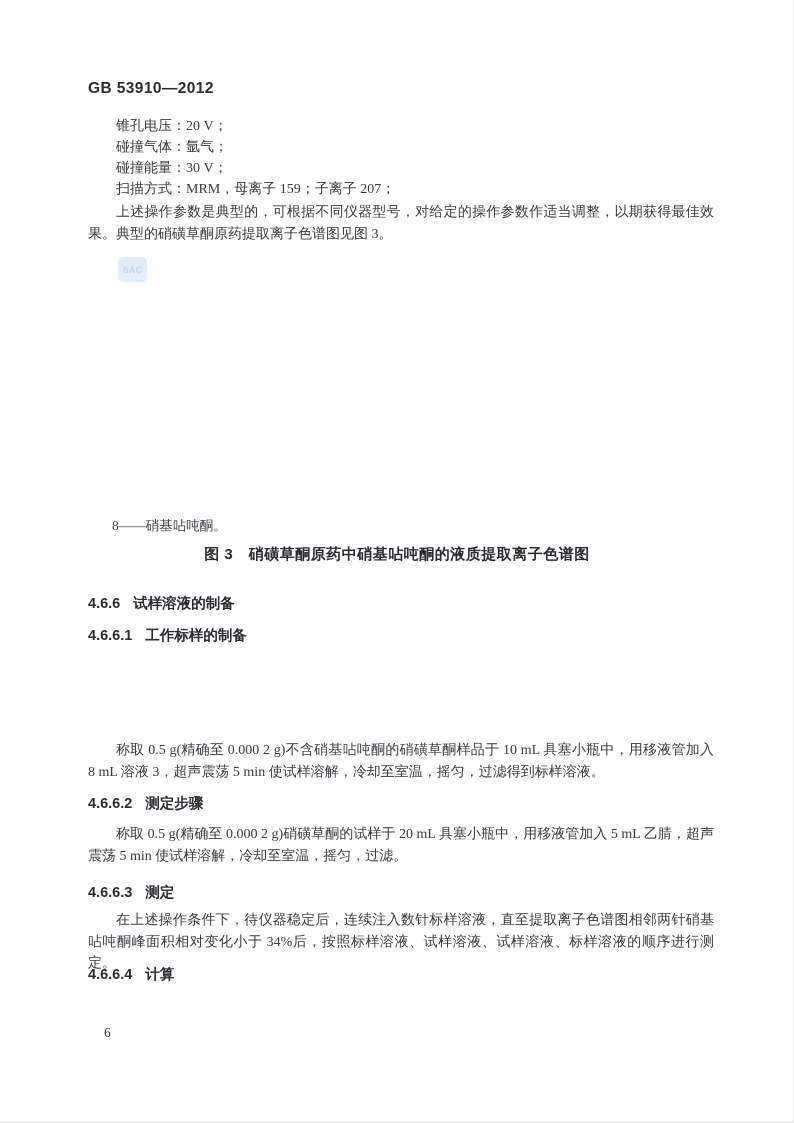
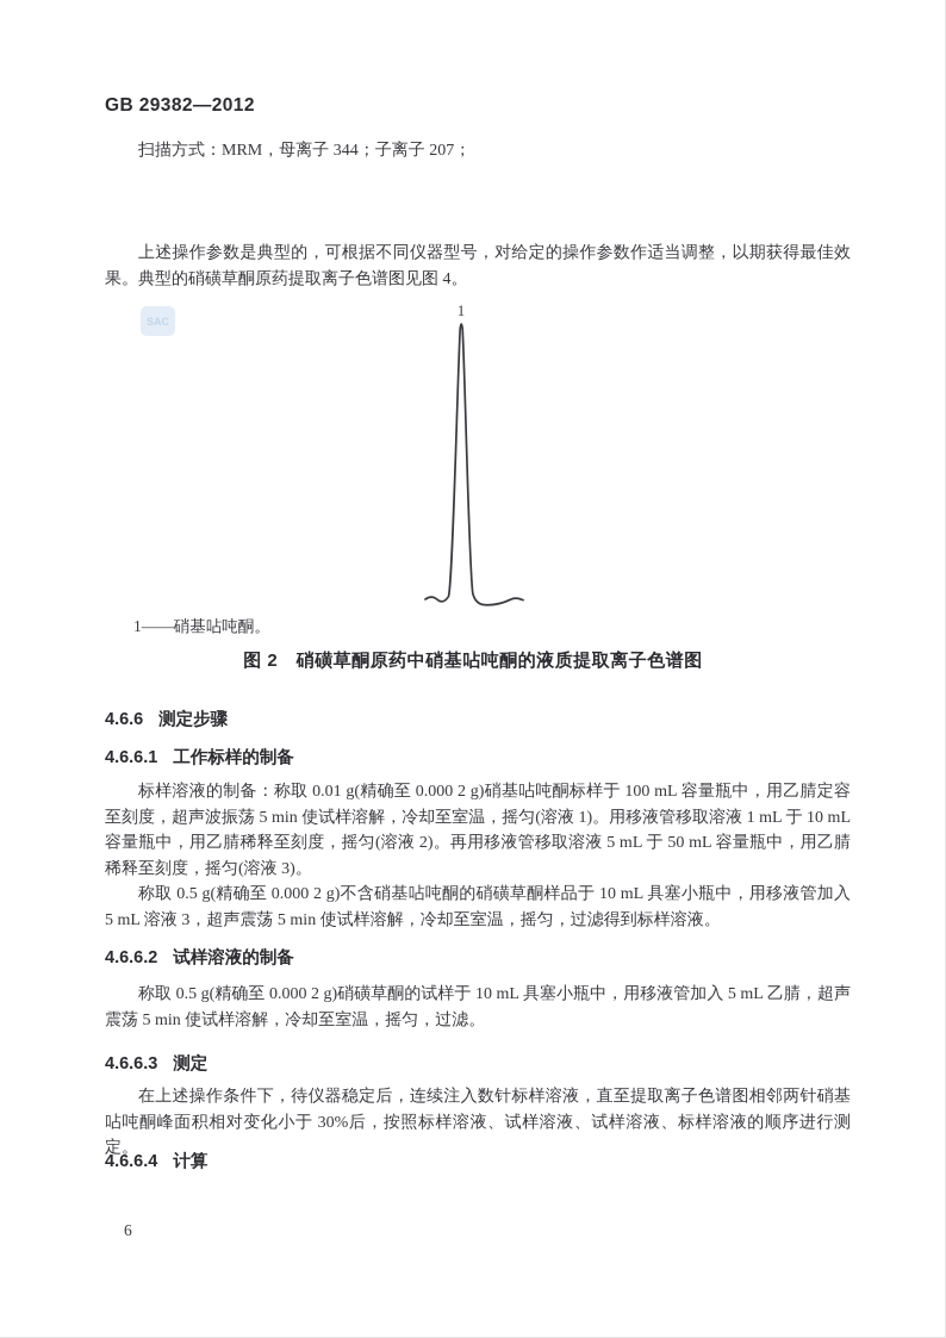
- GB 53910—2012
+ GB 29382—2012
- 锥孔电压：20 V；
- 碰撞气体：氩气；
- 碰撞能量：30 V；
- 扫描方式：MRM，母离子 159；子离子 207；
+ 扫描方式：MRM，母离子 344；子离子 207；
- 上述操作参数是典型的，可根据不同仪器型号，对给定的操作参数作适当调整，以期获得最佳效果。典型的硝磺草酮原药提取离子色谱图见图 3。
+ 上述操作参数是典型的，可根据不同仪器型号，对给定的操作参数作适当调整，以期获得最佳效果。典型的硝磺草酮原药提取离子色谱图见图 4。
  SAC
+ 1
- 8——硝基呫吨酮。
+ 1——硝基呫吨酮。
- 图 3 硝磺草酮原药中硝基呫吨酮的液质提取离子色谱图
+ 图 2 硝磺草酮原药中硝基呫吨酮的液质提取离子色谱图
- 4.6.6 试样溶液的制备
+ 4.6.6 测定步骤
  4.6.6.1 工作标样的制备
+ 标样溶液的制备：称取 0.01 g(精确至 0.000 2 g)硝基呫吨酮标样于 100 mL 容量瓶中，用乙腈定容至刻度，超声波振荡 5 min 使试样溶解，冷却至室温，摇匀(溶液 1)。用移液管移取溶液 1 mL 于 10 mL 容量瓶中，用乙腈稀释至刻度，摇匀(溶液 2)。再用移液管移取溶液 5 mL 于 50 mL 容量瓶中，用乙腈稀释至刻度，摇匀(溶液 3)。
- 称取 0.5 g(精确至 0.000 2 g)不含硝基呫吨酮的硝磺草酮样品于 10 mL 具塞小瓶中，用移液管加入 8 mL 溶液 3，超声震荡 5 min 使试样溶解，冷却至室温，摇匀，过滤得到标样溶液。
+ 称取 0.5 g(精确至 0.000 2 g)不含硝基呫吨酮的硝磺草酮样品于 10 mL 具塞小瓶中，用移液管加入 5 mL 溶液 3，超声震荡 5 min 使试样溶解，冷却至室温，摇匀，过滤得到标样溶液。
- 4.6.6.2 测定步骤
+ 4.6.6.2 试样溶液的制备
- 称取 0.5 g(精确至 0.000 2 g)硝磺草酮的试样于 20 mL 具塞小瓶中，用移液管加入 5 mL 乙腈，超声震荡 5 min 使试样溶解，冷却至室温，摇匀，过滤。
+ 称取 0.5 g(精确至 0.000 2 g)硝磺草酮的试样于 10 mL 具塞小瓶中，用移液管加入 5 mL 乙腈，超声震荡 5 min 使试样溶解，冷却至室温，摇匀，过滤。
  4.6.6.3 测定
- 在上述操作条件下，待仪器稳定后，连续注入数针标样溶液，直至提取离子色谱图相邻两针硝基呫吨酮峰面积相对变化小于 34%后，按照标样溶液、试样溶液、试样溶液、标样溶液的顺序进行测定。
+ 在上述操作条件下，待仪器稳定后，连续注入数针标样溶液，直至提取离子色谱图相邻两针硝基呫吨酮峰面积相对变化小于 30%后，按照标样溶液、试样溶液、试样溶液、标样溶液的顺序进行测定。
  4.6.6.4 计算
  6
